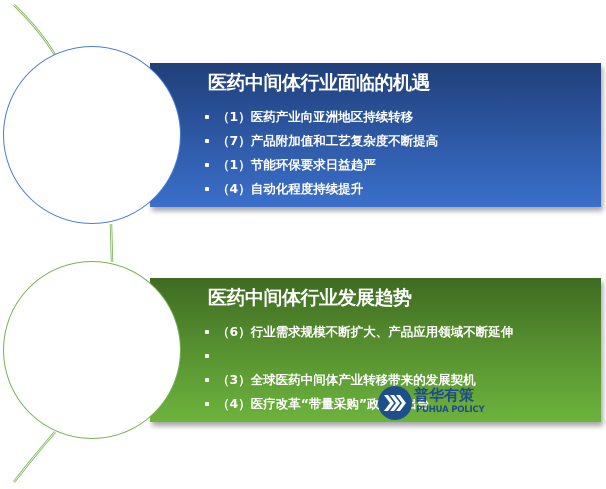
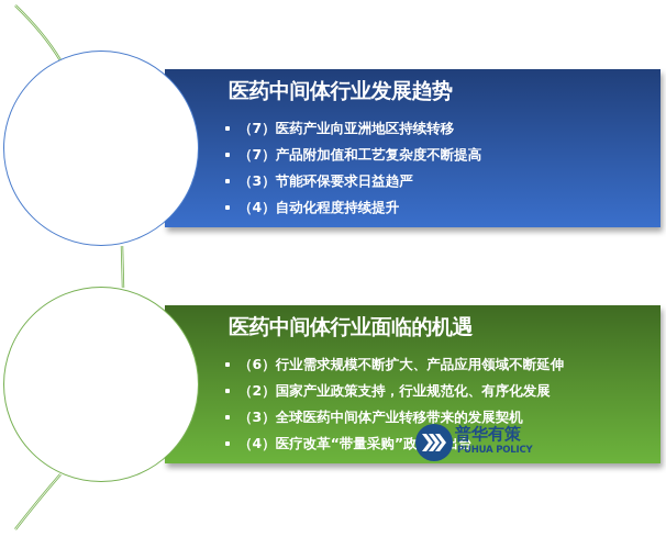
- 医药中间体行业面临的机遇
+ 医药中间体行业发展趋势
- （1）医药产业向亚洲地区持续转移
+ （7）医药产业向亚洲地区持续转移
  （7）产品附加值和工艺复杂度不断提高
- （1）节能环保要求日益趋严
+ （3）节能环保要求日益趋严
  （4）自动化程度持续提升
- 医药中间体行业发展趋势
+ 医药中间体行业面临的机遇
  （6）行业需求规模不断扩大、产品应用领域不断延伸
+ （2）国家产业政策支持，行业规范化、有序化发展
  （3）全球医药中间体产业转移带来的发展契机
  （4）医疗改革“带量采购”政台
  普华有策
  PUHUA POLICY
